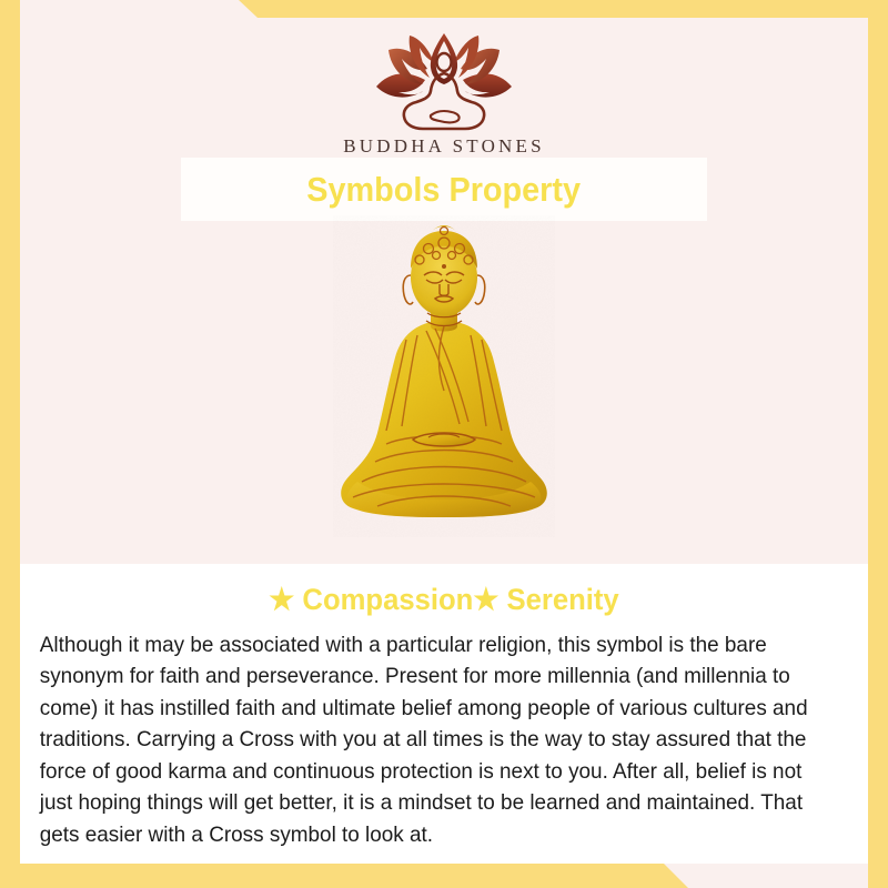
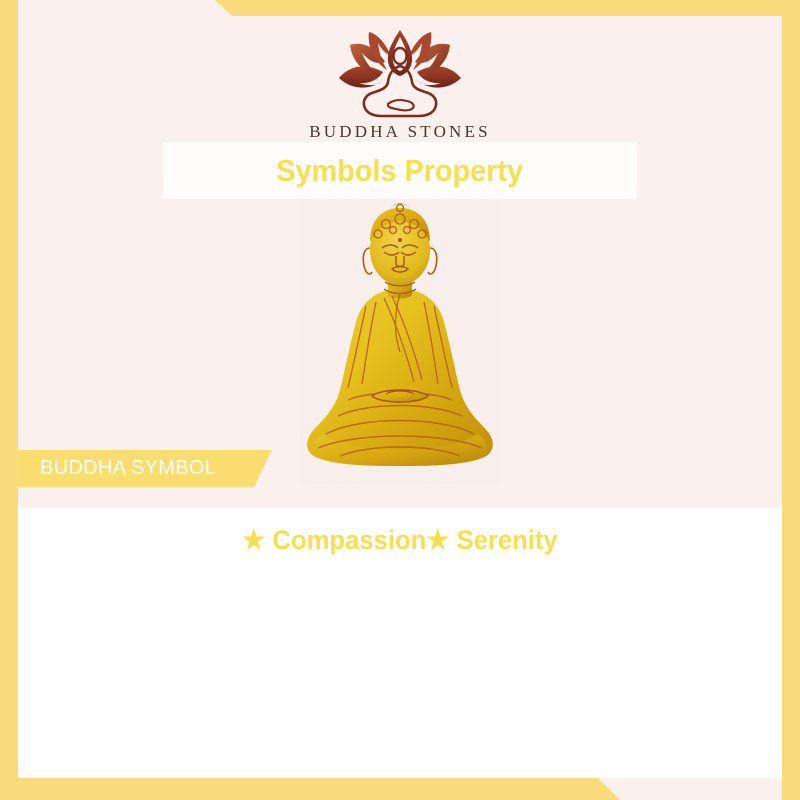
  BUDDHA STONES
  Symbols Property
+ BUDDHA SYMBOL
  ★ Compassion★ Serenity
- Although it may be associated with a particular religion, this symbol is the bare synonym for faith and perseverance. Present for more millennia (and millennia to come) it has instilled faith and ultimate belief among people of various cultures and traditions. Carrying a Cross with you at all times is the way to stay assured that the force of good karma and continuous protection is next to you. After all, belief is not just hoping things will get better, it is a mindset to be learned and maintained. That gets easier with a Cross symbol to look at.
